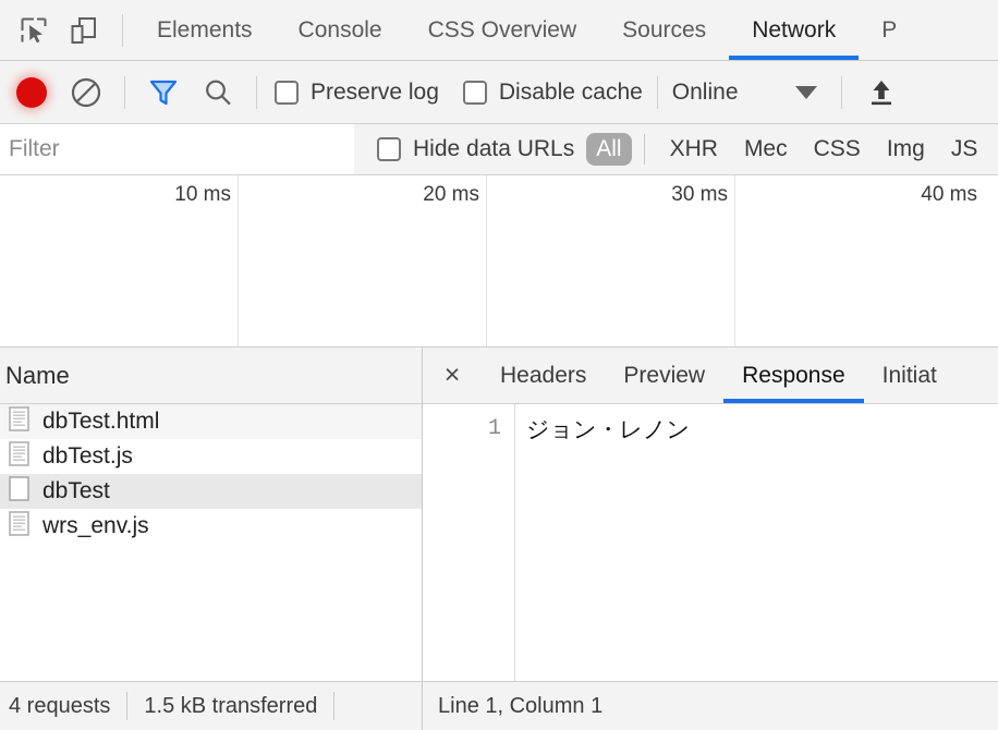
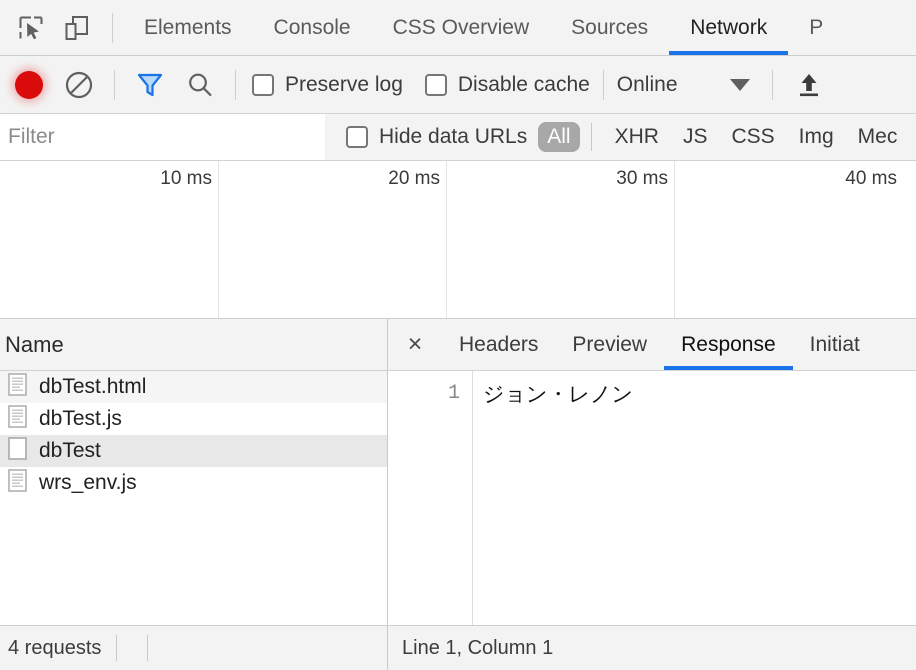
  Elements
  Console
  CSS Overview
  Sources
  Network
  P
  Preserve log
  Disable cache
  Online
  Filter
  Hide data URLs
  All
  XHR
- Mec
+ JS
  CSS
  Img
- JS
+ Mec
  10 ms
  20 ms
  30 ms
  40 ms
  Name
  dbTest.html
  dbTest.js
  dbTest
  wrs_env.js
  ×
  Headers
  Preview
  Response
  Initiat
  1
  ジョン・レノン
  4 requests
- 1.5 kB transferred
  Line 1, Column 1
